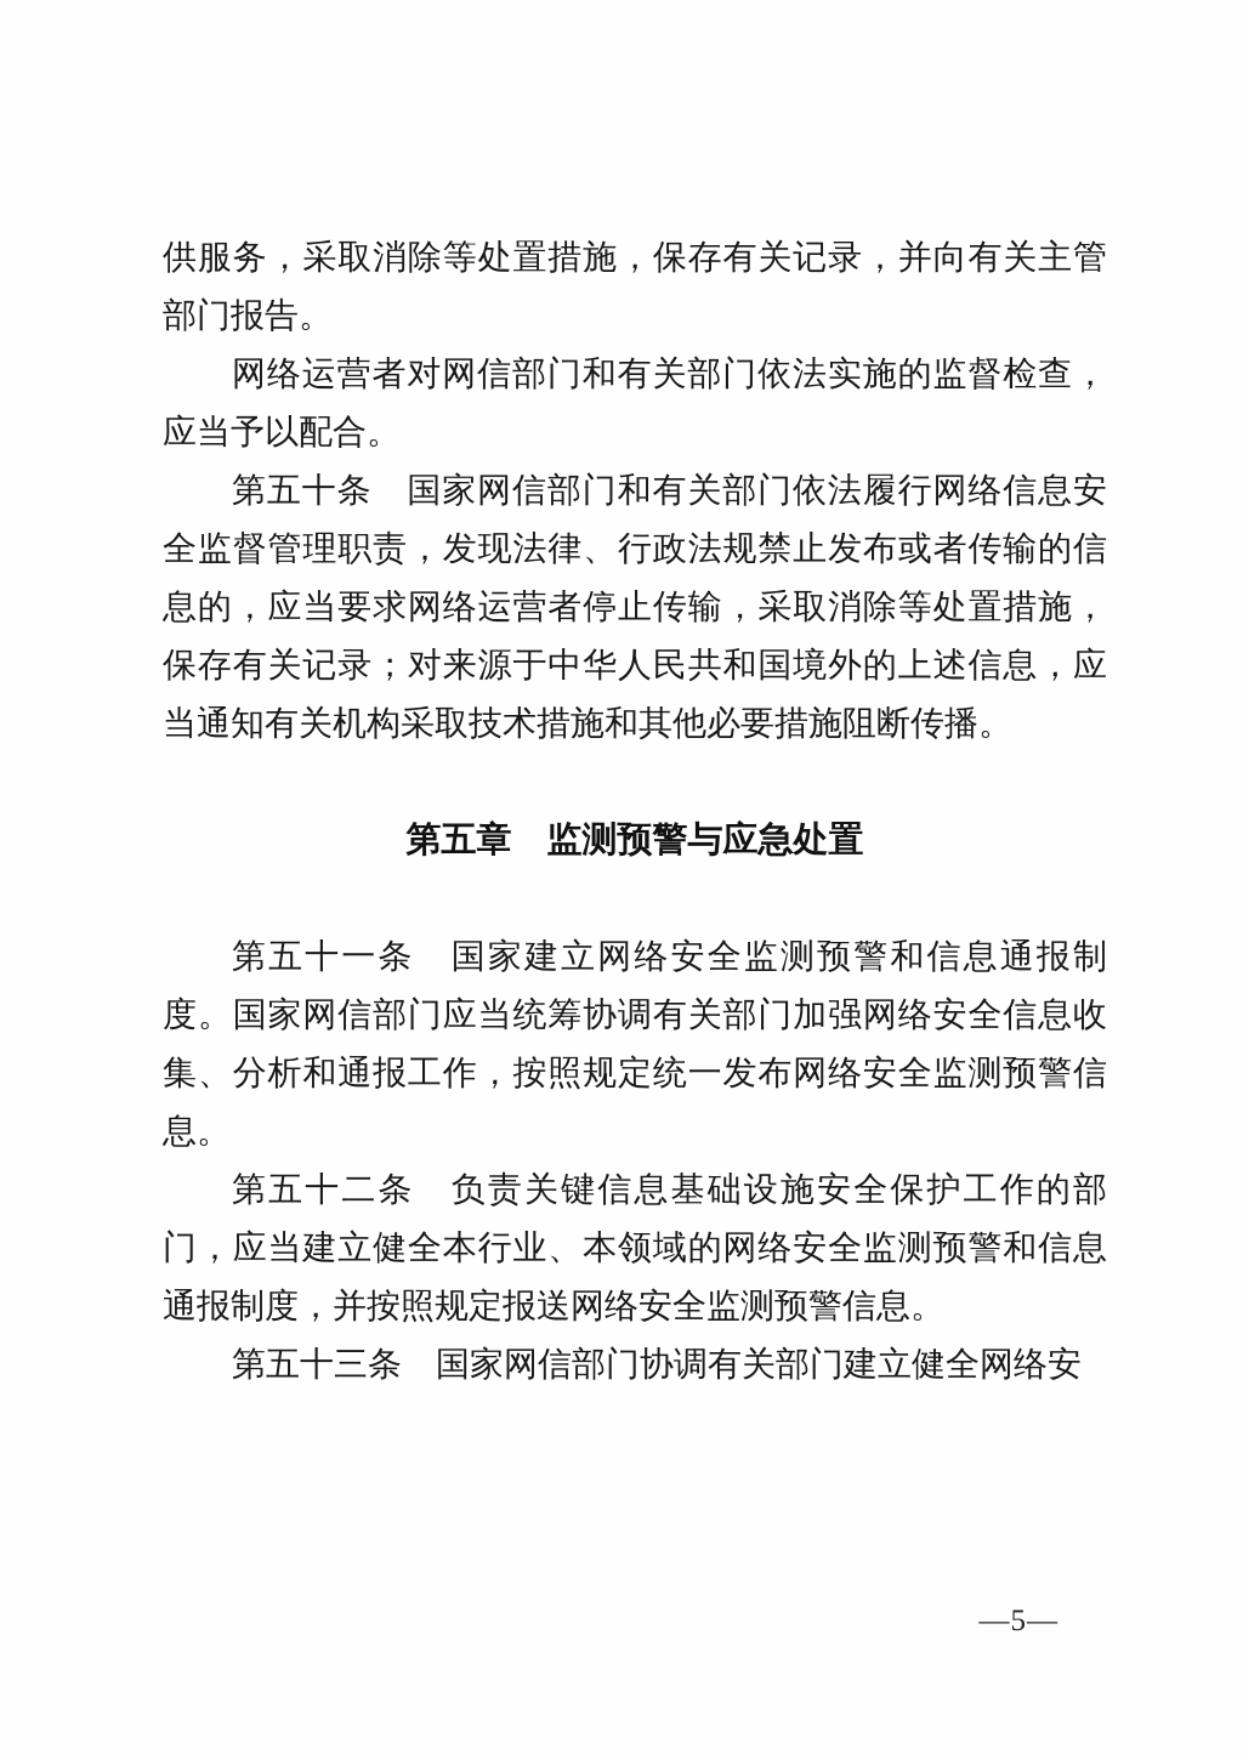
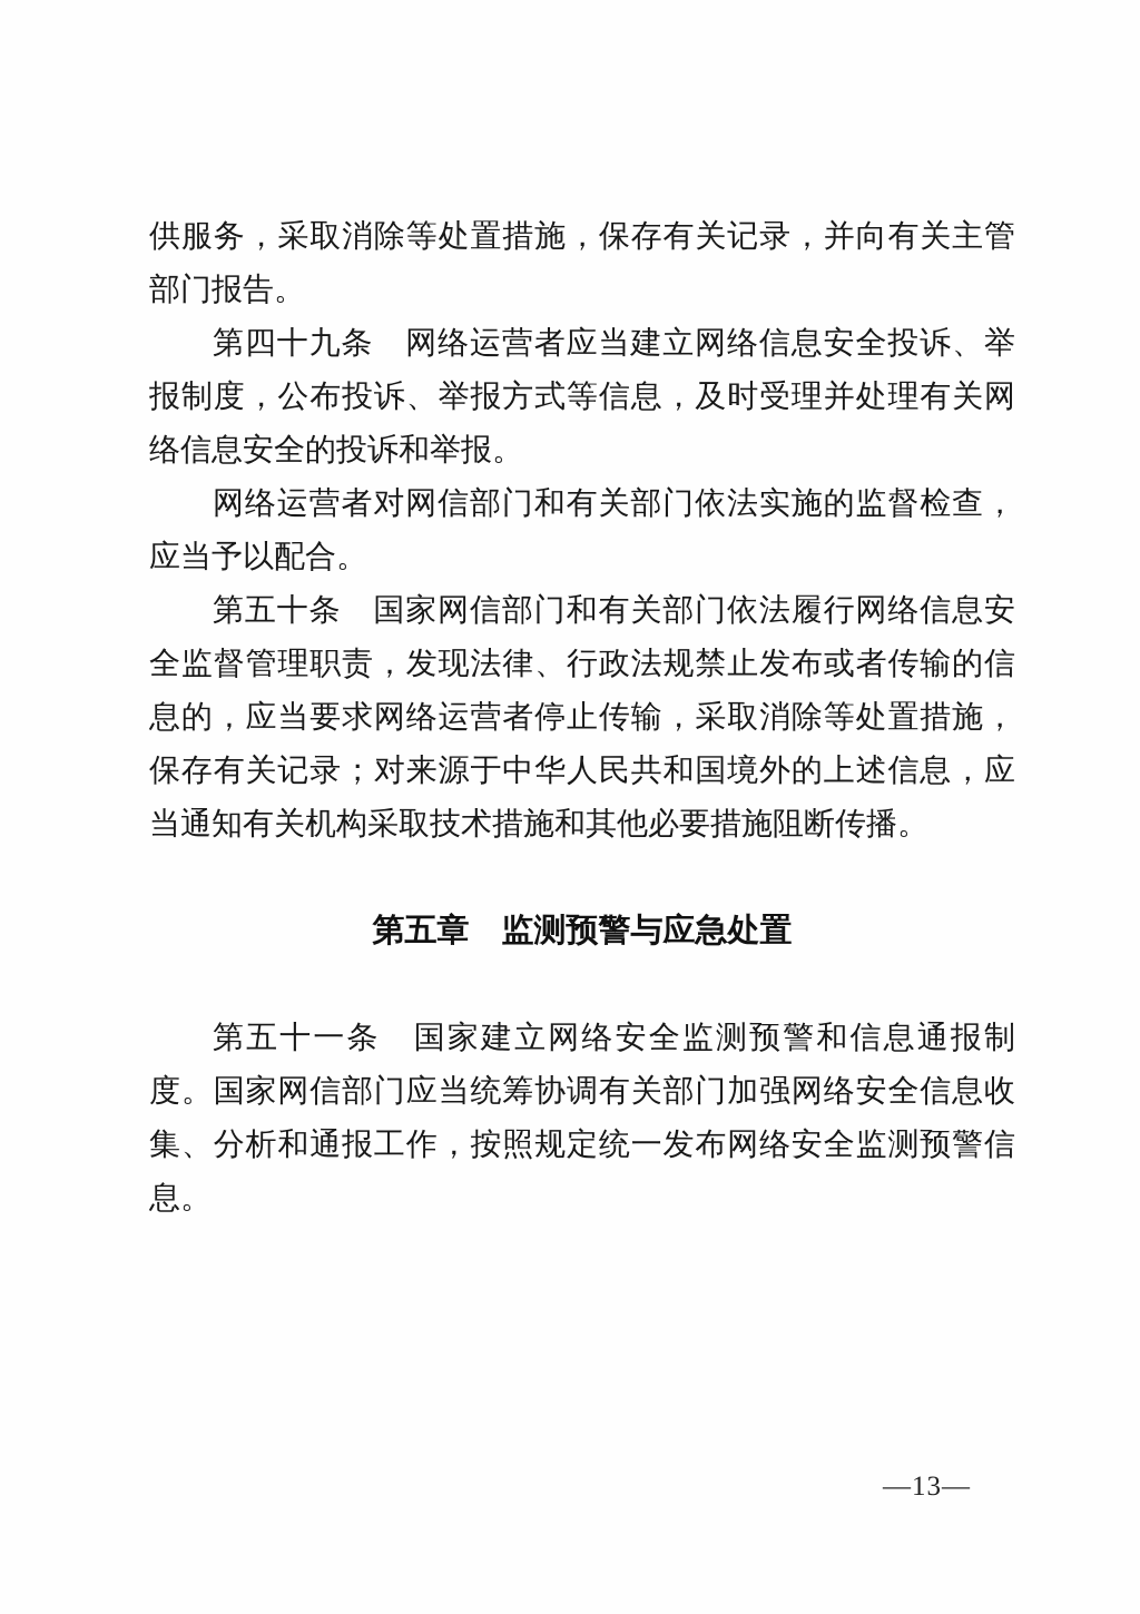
  供服务，采取消除等处置措施，保存有关记录，并向有关主管部门报告。
+ 第四十九条 网络运营者应当建立网络信息安全投诉、举报制度，公布投诉、举报方式等信息，及时受理并处理有关网络信息安全的投诉和举报。
  网络运营者对网信部门和有关部门依法实施的监督检查，应当予以配合。
  第五十条 国家网信部门和有关部门依法履行网络信息安全监督管理职责，发现法律、行政法规禁止发布或者传输的信息的，应当要求网络运营者停止传输，采取消除等处置措施，保存有关记录；对来源于中华人民共和国境外的上述信息，应当通知有关机构采取技术措施和其他必要措施阻断传播。
  第五章 监测预警与应急处置
  第五十一条 国家建立网络安全监测预警和信息通报制度。国家网信部门应当统筹协调有关部门加强网络安全信息收集、分析和通报工作，按照规定统一发布网络安全监测预警信息。
- 第五十二条 负责关键信息基础设施安全保护工作的部门，应当建立健全本行业、本领域的网络安全监测预警和信息通报制度，并按照规定报送网络安全监测预警信息。
- 第五十三条 国家网信部门协调有关部门建立健全网络安
- —5—
+ —13—
